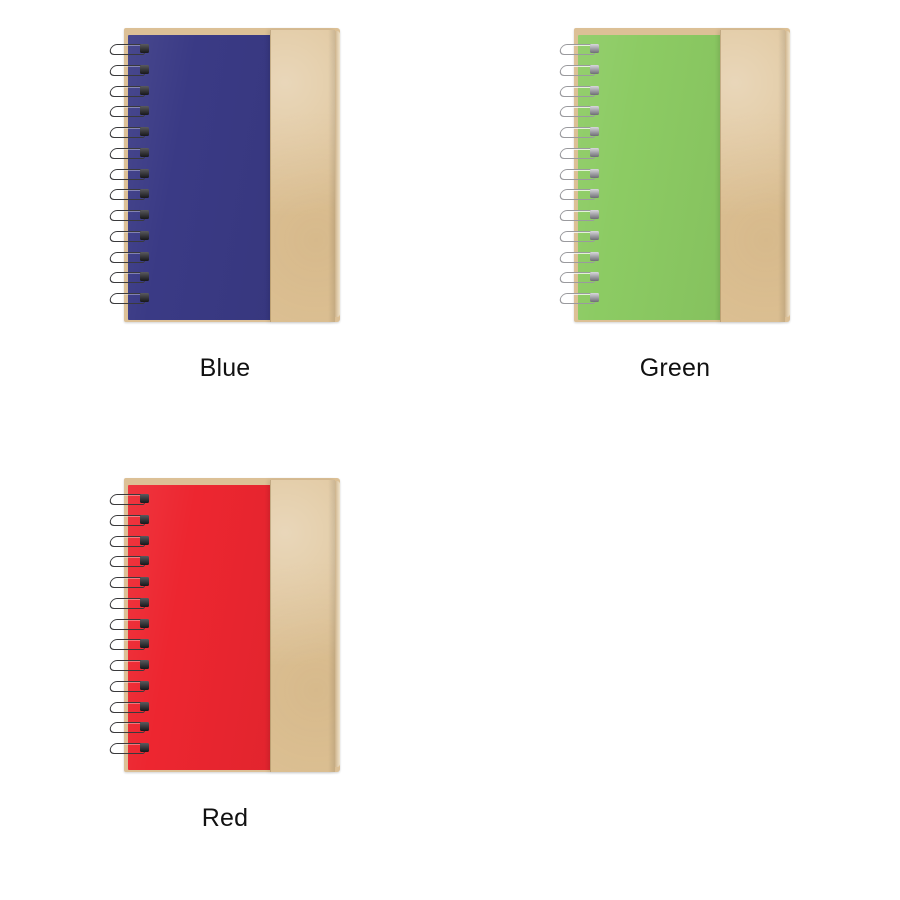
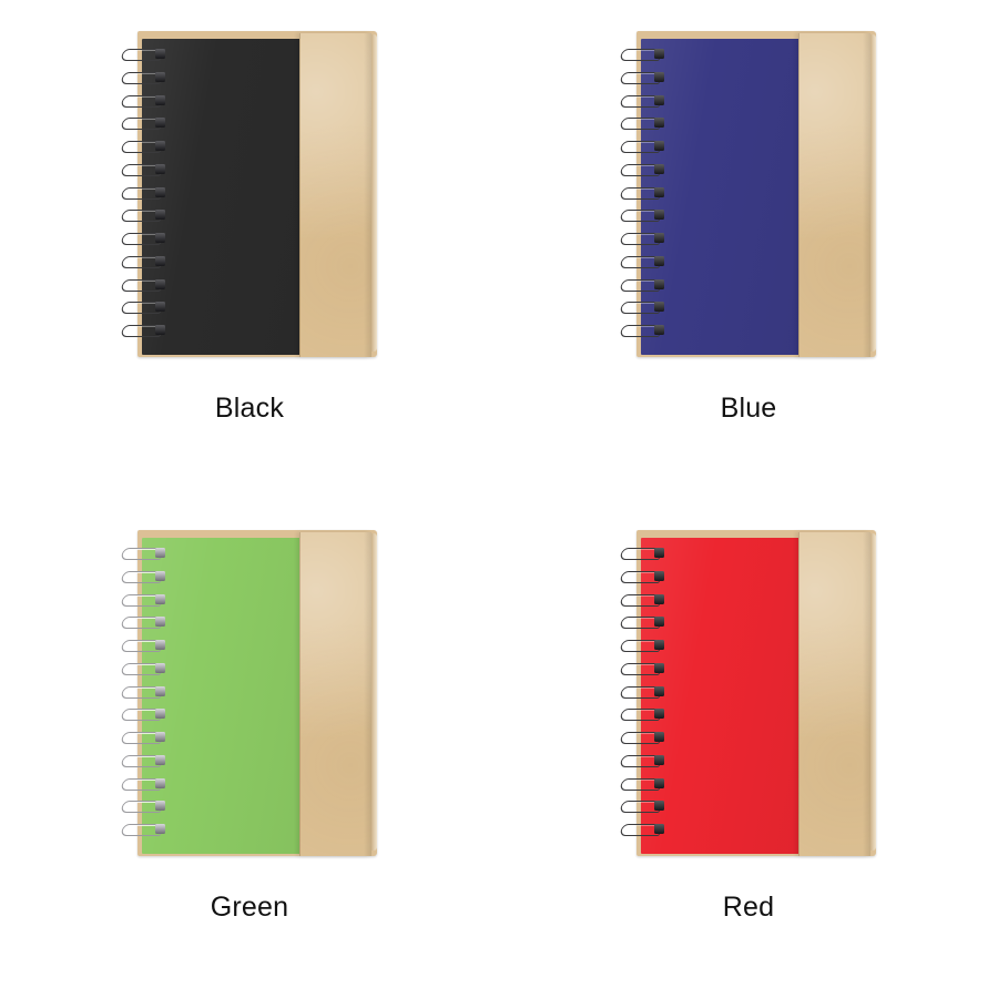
+ Black
  Blue
  Green
  Red
